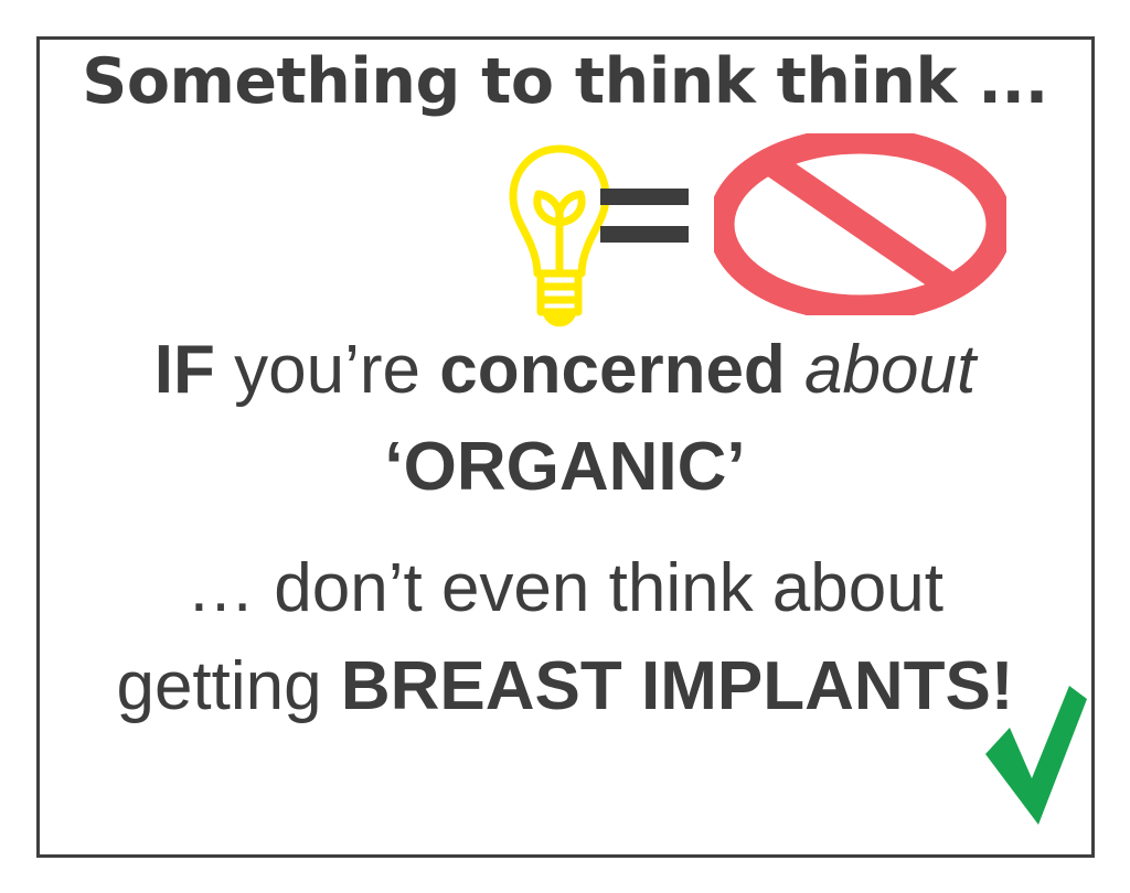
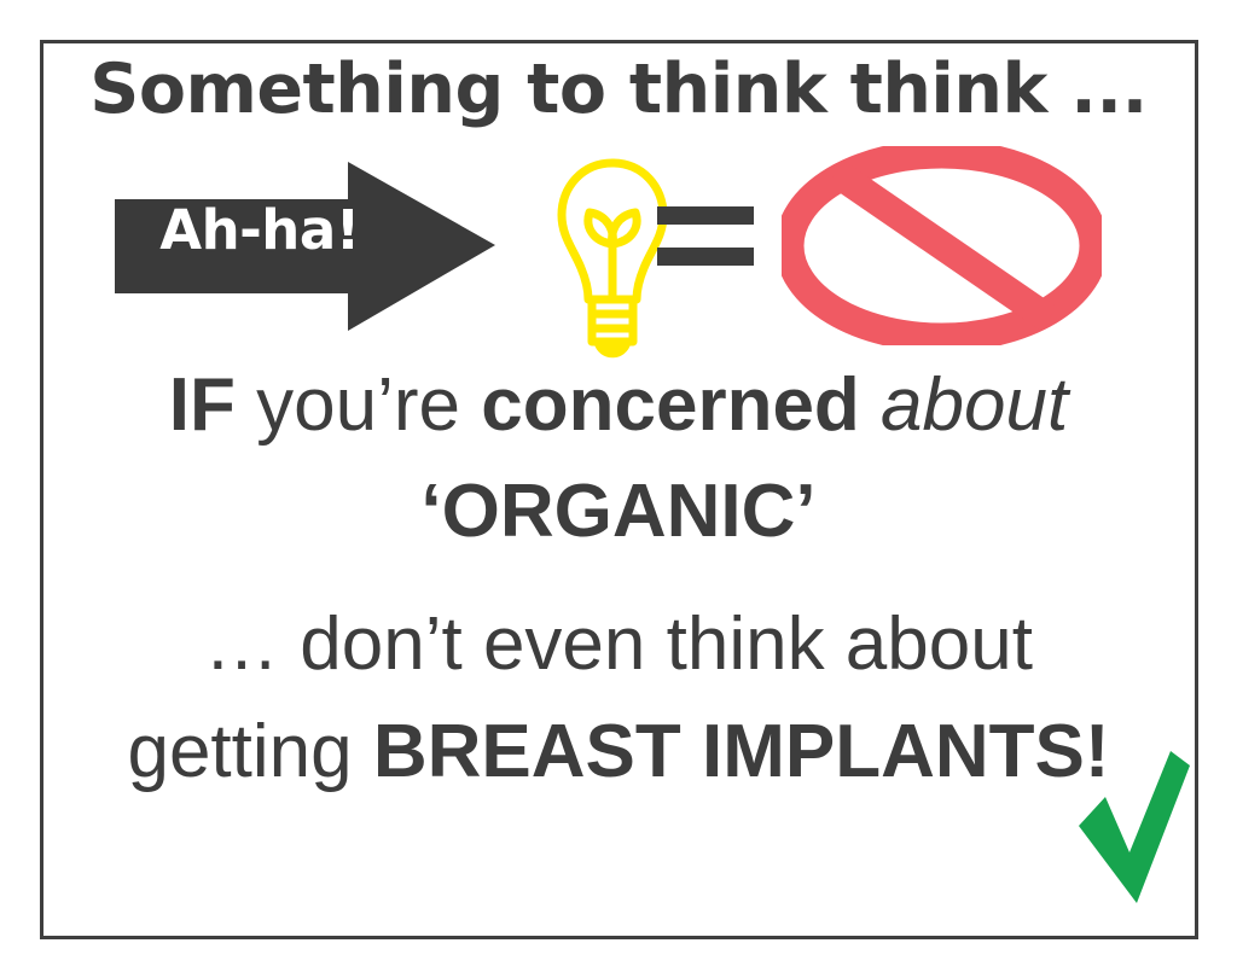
  Something to think think ...
+ Ah-ha!
  IF you’re concerned about
  ‘ORGANIC’
  … don’t even think about
  getting BREAST IMPLANTS!
